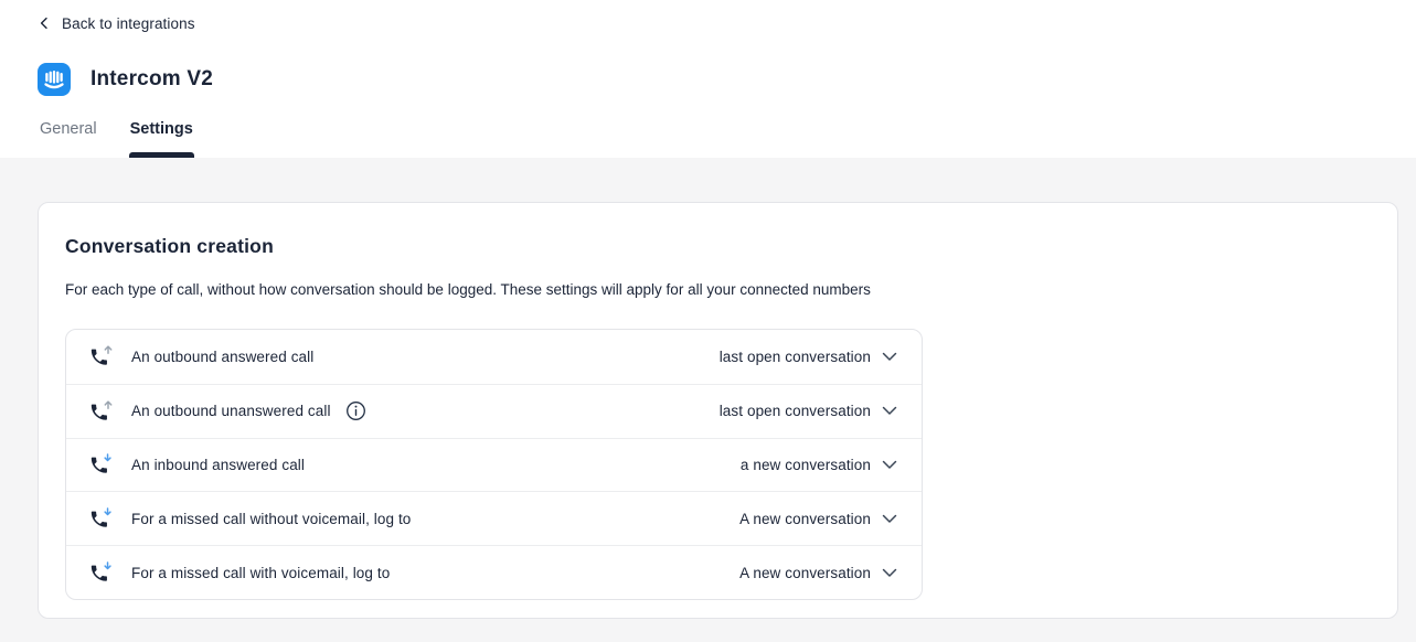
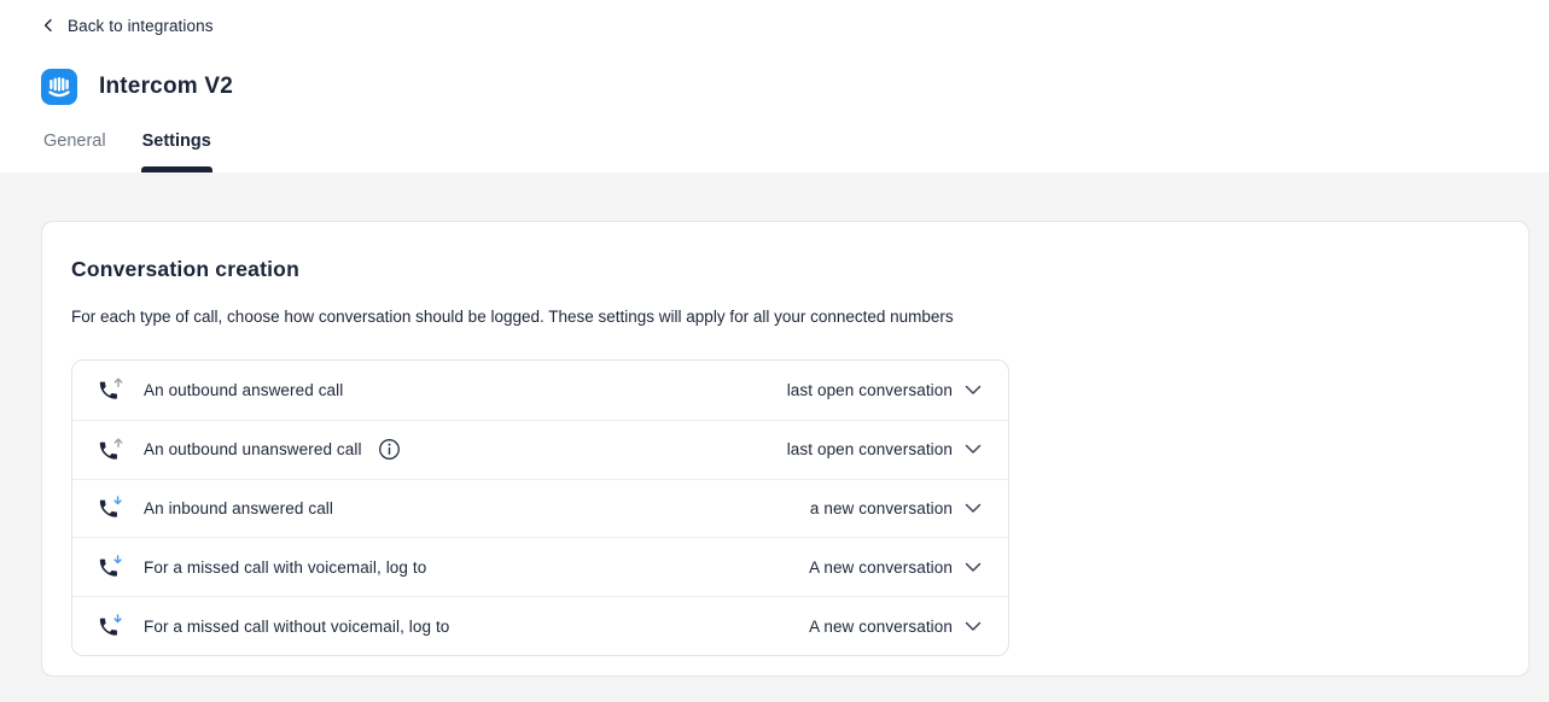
  Back to integrations
  Intercom V2
  General
  Settings
  Conversation creation
- For each type of call, without how conversation should be logged. These settings will apply for all your connected numbers
+ For each type of call, choose how conversation should be logged. These settings will apply for all your connected numbers
  An outbound answered call
  last open conversation
  An outbound unanswered call
  last open conversation
  An inbound answered call
  a new conversation
- For a missed call without voicemail, log to
+ For a missed call with voicemail, log to
  A new conversation
- For a missed call with voicemail, log to
+ For a missed call without voicemail, log to
  A new conversation
